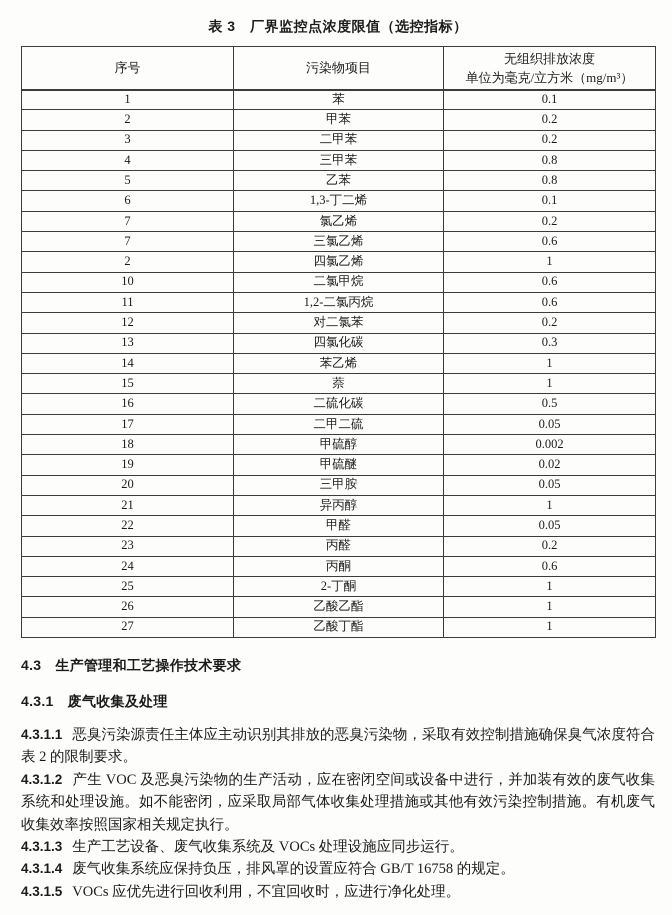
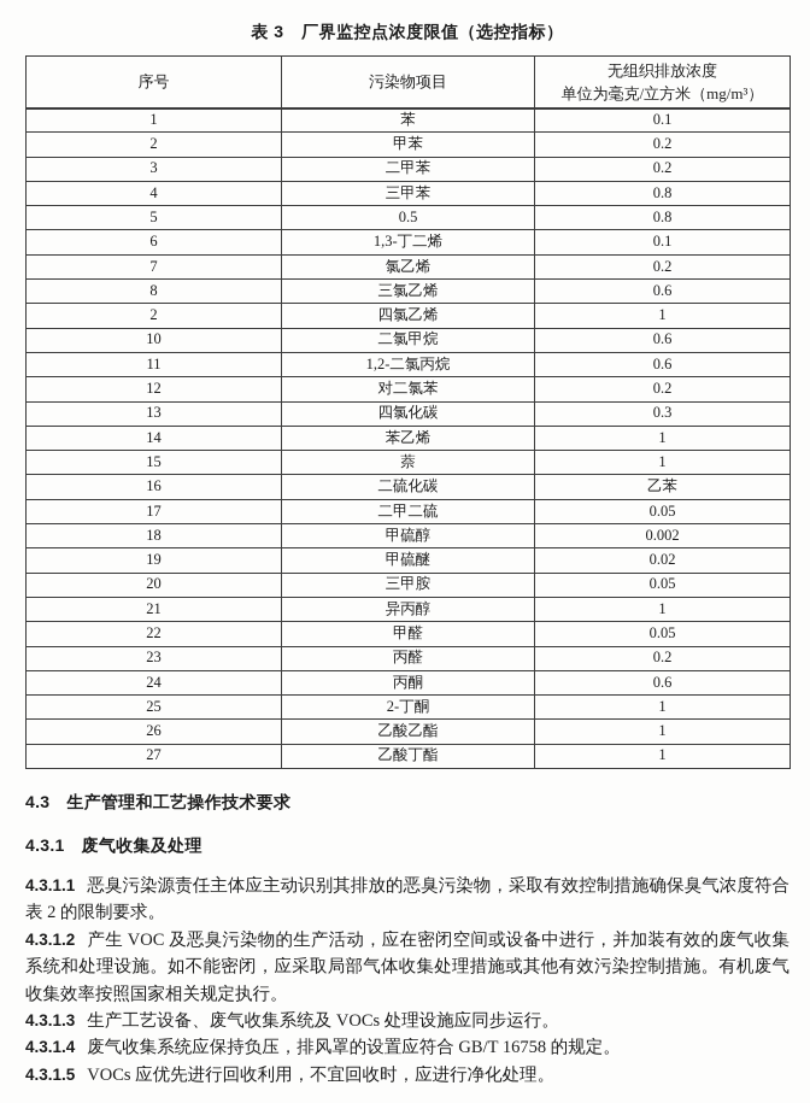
  表 3 厂界监控点浓度限值（选控指标）
  序号	污染物项目	无组织排放浓度 单位为毫克/立方米（mg/m³）
  1	苯	0.1
  2	甲苯	0.2
  3	二甲苯	0.2
  4	三甲苯	0.8
- 5	乙苯	0.8
+ 5	0.5	0.8
  6	1,3-丁二烯	0.1
  7	氯乙烯	0.2
- 7	三氯乙烯	0.6
+ 8	三氯乙烯	0.6
  2	四氯乙烯	1
  10	二氯甲烷	0.6
  11	1,2-二氯丙烷	0.6
  12	对二氯苯	0.2
  13	四氯化碳	0.3
  14	苯乙烯	1
  15	萘	1
- 16	二硫化碳	0.5
+ 16	二硫化碳	乙苯
  17	二甲二硫	0.05
  18	甲硫醇	0.002
  19	甲硫醚	0.02
  20	三甲胺	0.05
  21	异丙醇	1
  22	甲醛	0.05
  23	丙醛	0.2
  24	丙酮	0.6
  25	2-丁酮	1
  26	乙酸乙酯	1
  27	乙酸丁酯	1
  4.3 生产管理和工艺操作技术要求
  4.3.1 废气收集及处理
  4.3.1.1 恶臭污染源责任主体应主动识别其排放的恶臭污染物，采取有效控制措施确保臭气浓度符合表 2 的限制要求。
  4.3.1.2 产生 VOC 及恶臭污染物的生产活动，应在密闭空间或设备中进行，并加装有效的废气收集系统和处理设施。如不能密闭，应采取局部气体收集处理措施或其他有效污染控制措施。有机废气收集效率按照国家相关规定执行。
  4.3.1.3 生产工艺设备、废气收集系统及 VOCs 处理设施应同步运行。
  4.3.1.4 废气收集系统应保持负压，排风罩的设置应符合 GB/T 16758 的规定。
  4.3.1.5 VOCs 应优先进行回收利用，不宜回收时，应进行净化处理。
